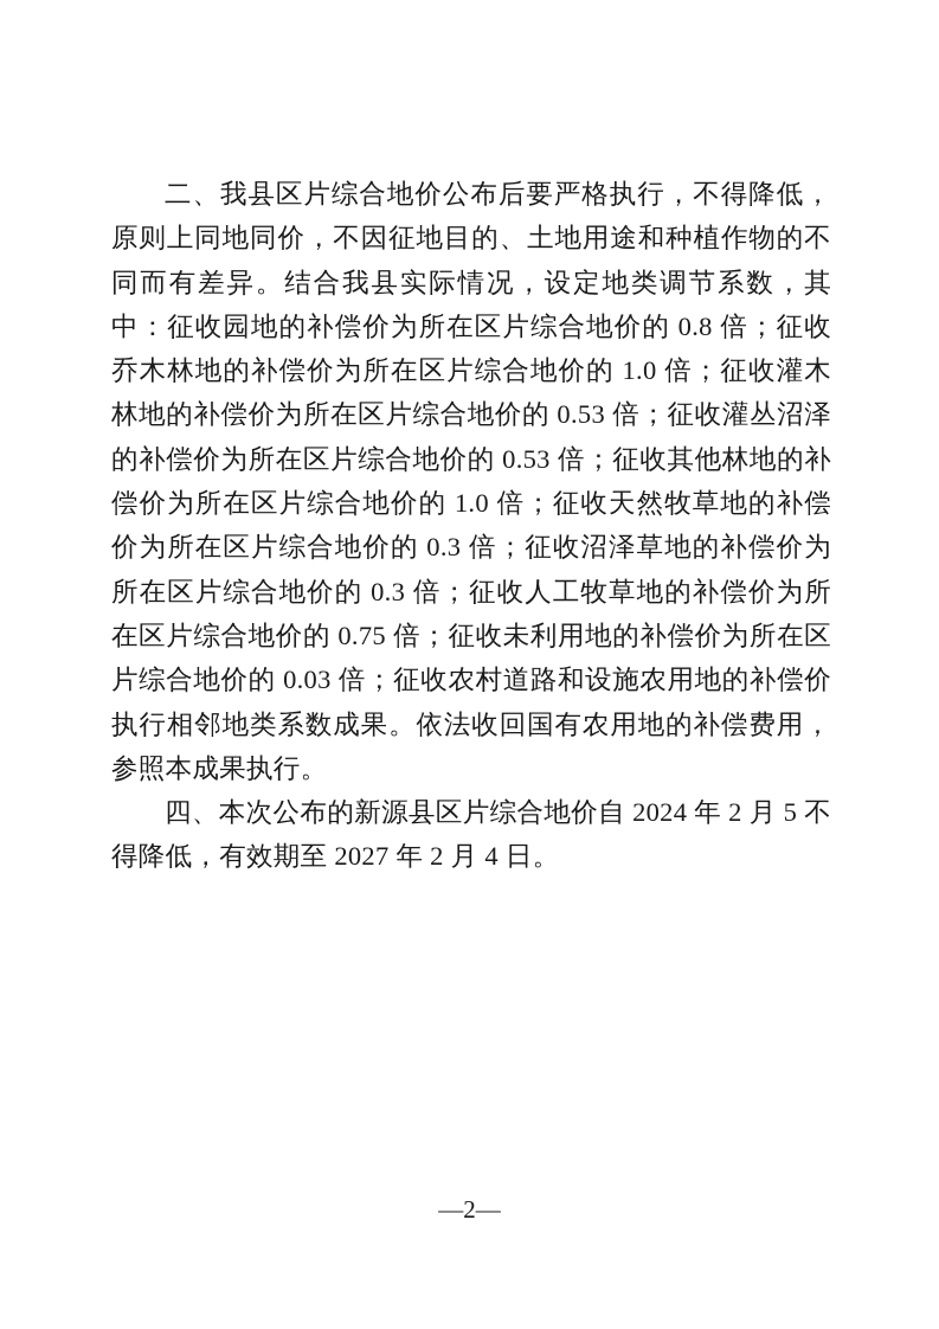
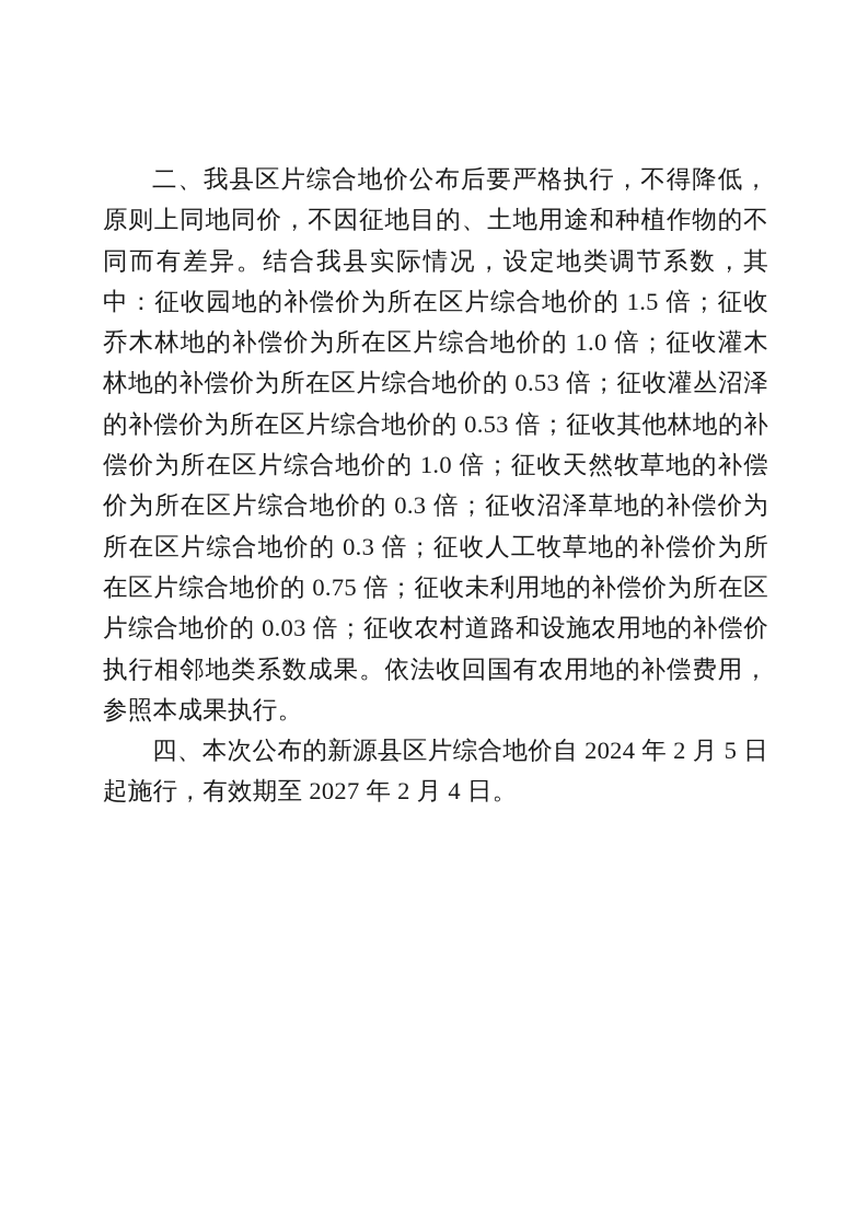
- 二、我县区片综合地价公布后要严格执行，不得降低，原则上同地同价，不因征地目的、土地用途和种植作物的不同而有差异。结合我县实际情况，设定地类调节系数，其中：征收园地的补偿价为所在区片综合地价的 0.8 倍；征收乔木林地的补偿价为所在区片综合地价的 1.0 倍；征收灌木林地的补偿价为所在区片综合地价的 0.53 倍；征收灌丛沼泽的补偿价为所在区片综合地价的 0.53 倍；征收其他林地的补偿价为所在区片综合地价的 1.0 倍；征收天然牧草地的补偿价为所在区片综合地价的 0.3 倍；征收沼泽草地的补偿价为所在区片综合地价的 0.3 倍；征收人工牧草地的补偿价为所在区片综合地价的 0.75 倍；征收未利用地的补偿价为所在区片综合地价的 0.03 倍；征收农村道路和设施农用地的补偿价执行相邻地类系数成果。依法收回国有农用地的补偿费用，参照本成果执行。
+ 二、我县区片综合地价公布后要严格执行，不得降低，原则上同地同价，不因征地目的、土地用途和种植作物的不同而有差异。结合我县实际情况，设定地类调节系数，其中：征收园地的补偿价为所在区片综合地价的 1.5 倍；征收乔木林地的补偿价为所在区片综合地价的 1.0 倍；征收灌木林地的补偿价为所在区片综合地价的 0.53 倍；征收灌丛沼泽的补偿价为所在区片综合地价的 0.53 倍；征收其他林地的补偿价为所在区片综合地价的 1.0 倍；征收天然牧草地的补偿价为所在区片综合地价的 0.3 倍；征收沼泽草地的补偿价为所在区片综合地价的 0.3 倍；征收人工牧草地的补偿价为所在区片综合地价的 0.75 倍；征收未利用地的补偿价为所在区片综合地价的 0.03 倍；征收农村道路和设施农用地的补偿价执行相邻地类系数成果。依法收回国有农用地的补偿费用，参照本成果执行。
- 四、本次公布的新源县区片综合地价自 2024 年 2 月 5 不得降低，有效期至 2027 年 2 月 4 日。
+ 四、本次公布的新源县区片综合地价自 2024 年 2 月 5 日起施行，有效期至 2027 年 2 月 4 日。
- —2—
